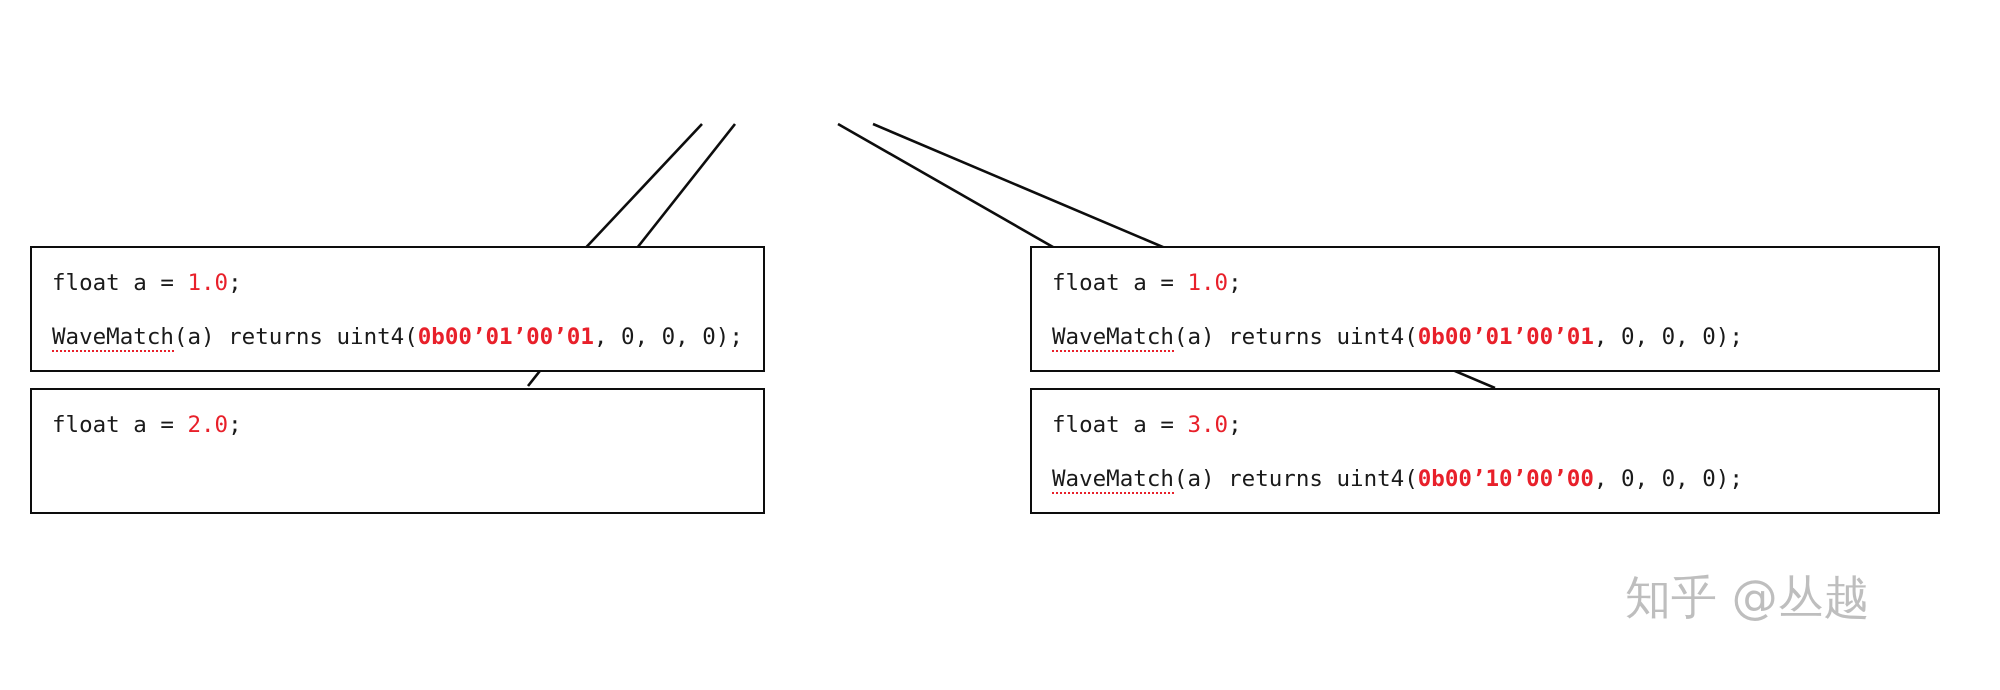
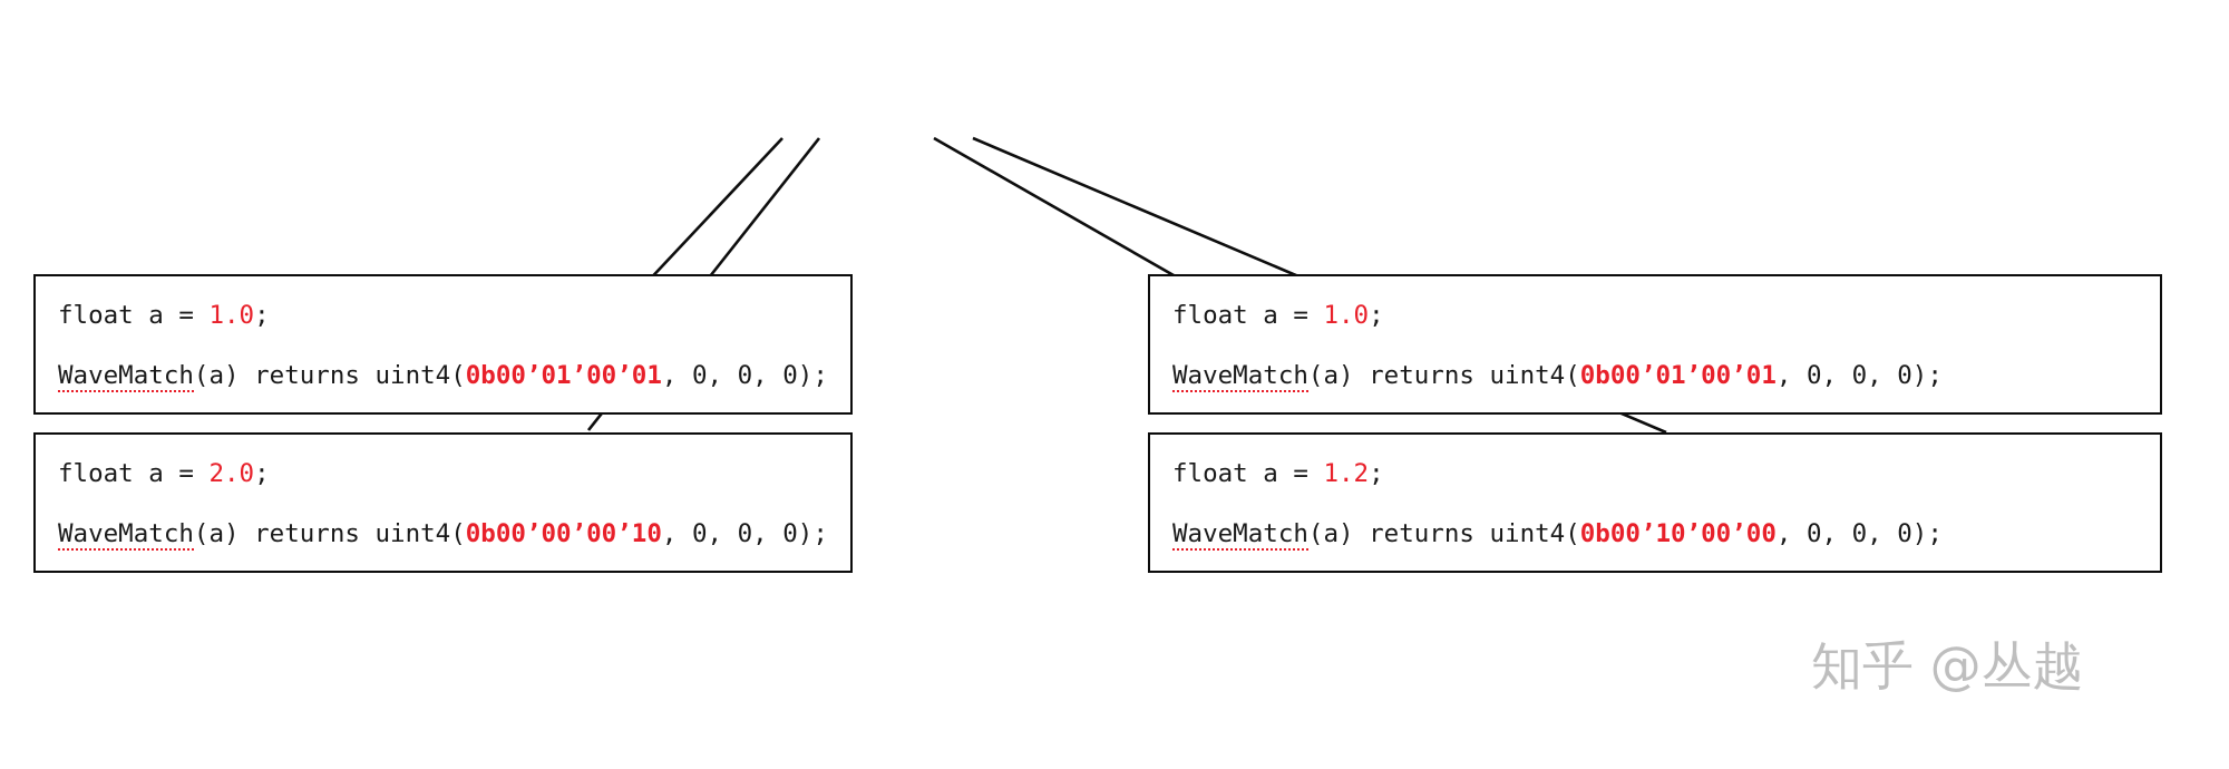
  float a = 1.0;
  WaveMatch(a) returns uint4(0b00’01’00’01, 0, 0, 0);
  float a = 2.0;
+ WaveMatch(a) returns uint4(0b00’00’00’10, 0, 0, 0);
  float a = 1.0;
  WaveMatch(a) returns uint4(0b00’01’00’01, 0, 0, 0);
- float a = 3.0;
+ float a = 1.2;
  WaveMatch(a) returns uint4(0b00’10’00’00, 0, 0, 0);
  知乎 @丛越
